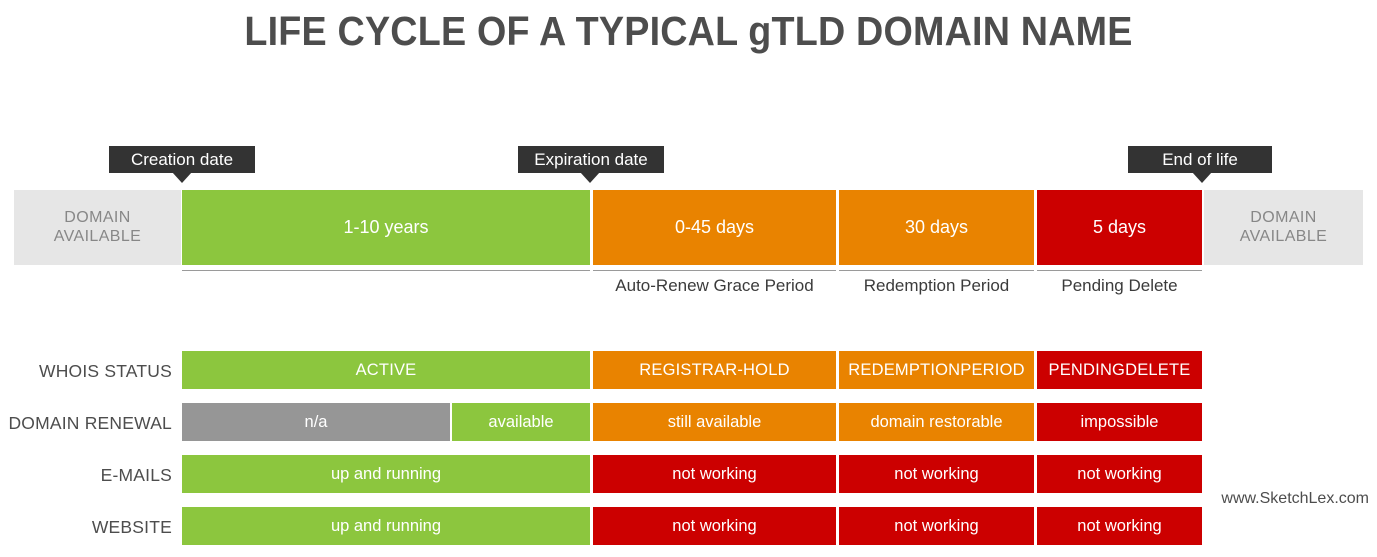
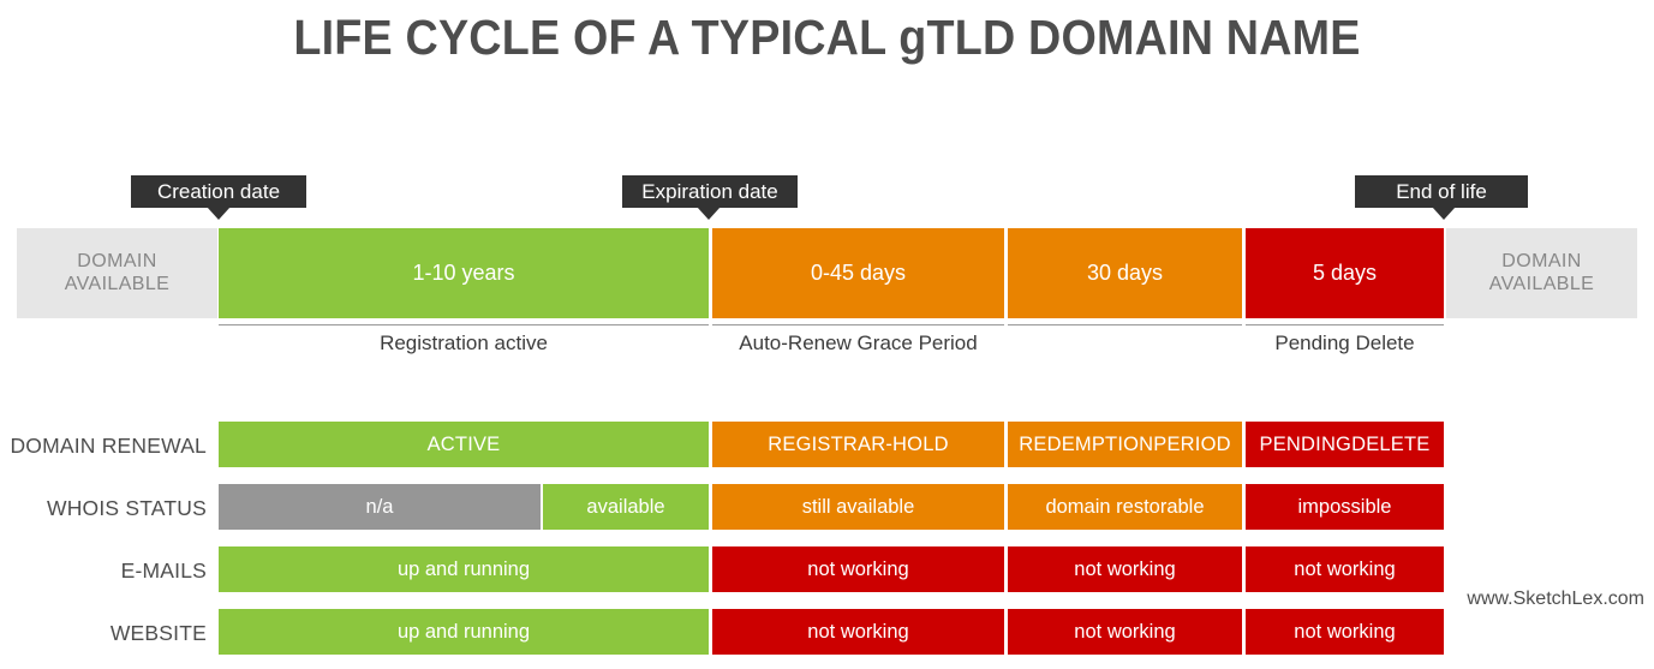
  LIFE CYCLE OF A TYPICAL gTLD DOMAIN NAME
  Creation date
  Expiration date
  End of life
  DOMAIN
  AVAILABLE
  1-10 years
  0-45 days
  30 days
  5 days
  DOMAIN
  AVAILABLE
+ Registration active
  Auto-Renew Grace Period
- Redemption Period
  Pending Delete
- WHOIS STATUS
+ DOMAIN RENEWAL
  ACTIVE
  REGISTRAR-HOLD
  REDEMPTIONPERIOD
  PENDINGDELETE
- DOMAIN RENEWAL
+ WHOIS STATUS
  n/a
  available
  still available
  domain restorable
  impossible
  E-MAILS
  up and running
  not working
  not working
  not working
  WEBSITE
  up and running
  not working
  not working
  not working
  www.SketchLex.com
